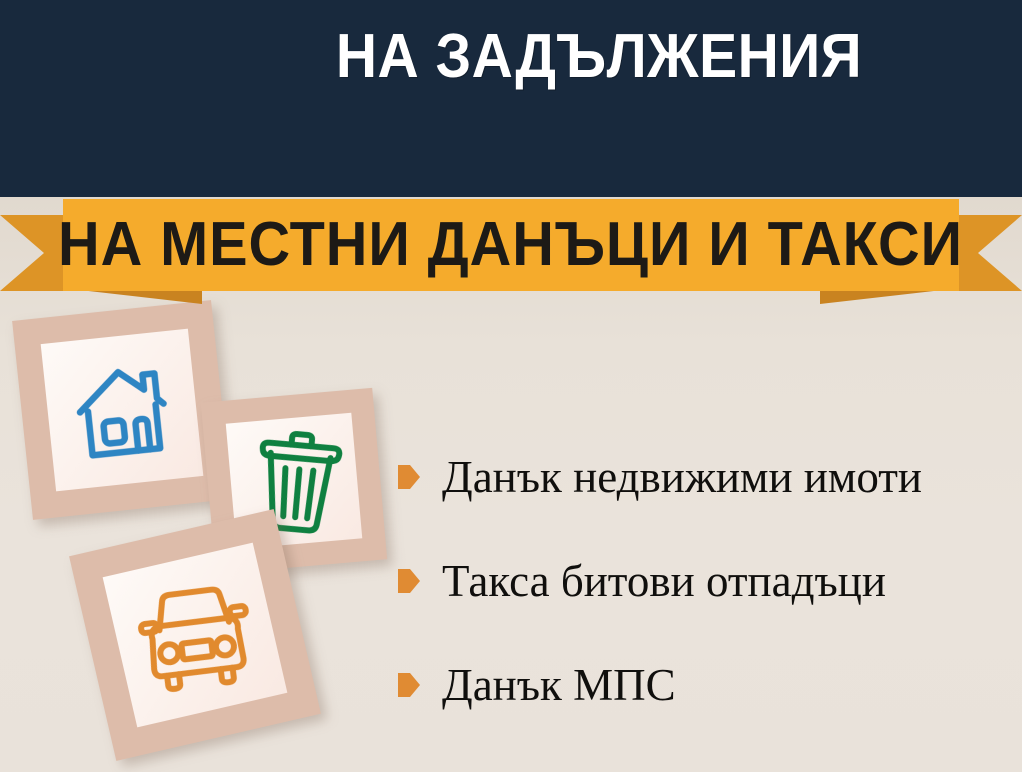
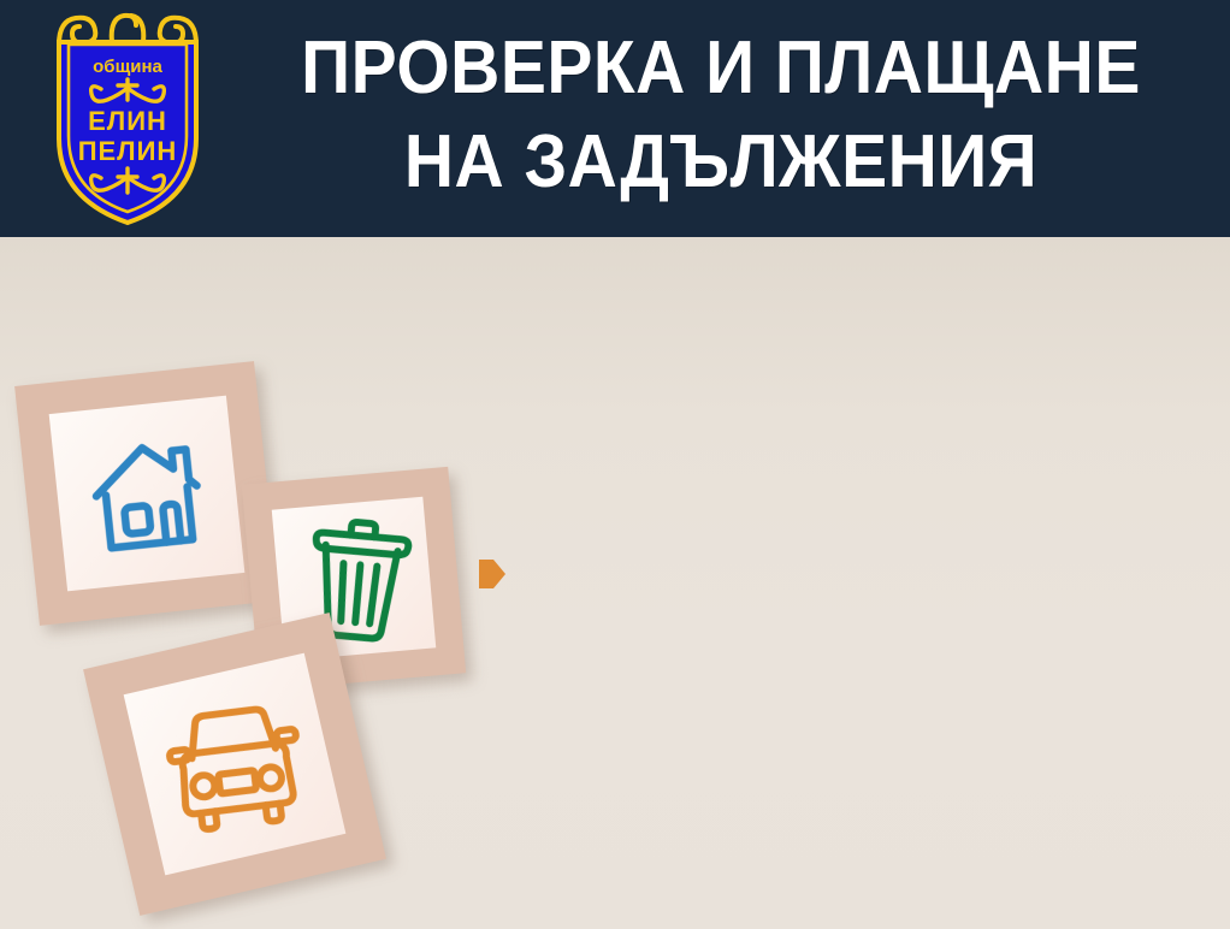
+ община
+ ЕЛИН
+ ПЕЛИН
+ ПРОВЕРКА И ПЛАЩАНЕ
  НА ЗАДЪЛЖЕНИЯ
- НА МЕСТНИ ДАНЪЦИ И ТАКСИ
- Данък недвижими имоти
- Такса битови отпадъци
- Данък МПС
